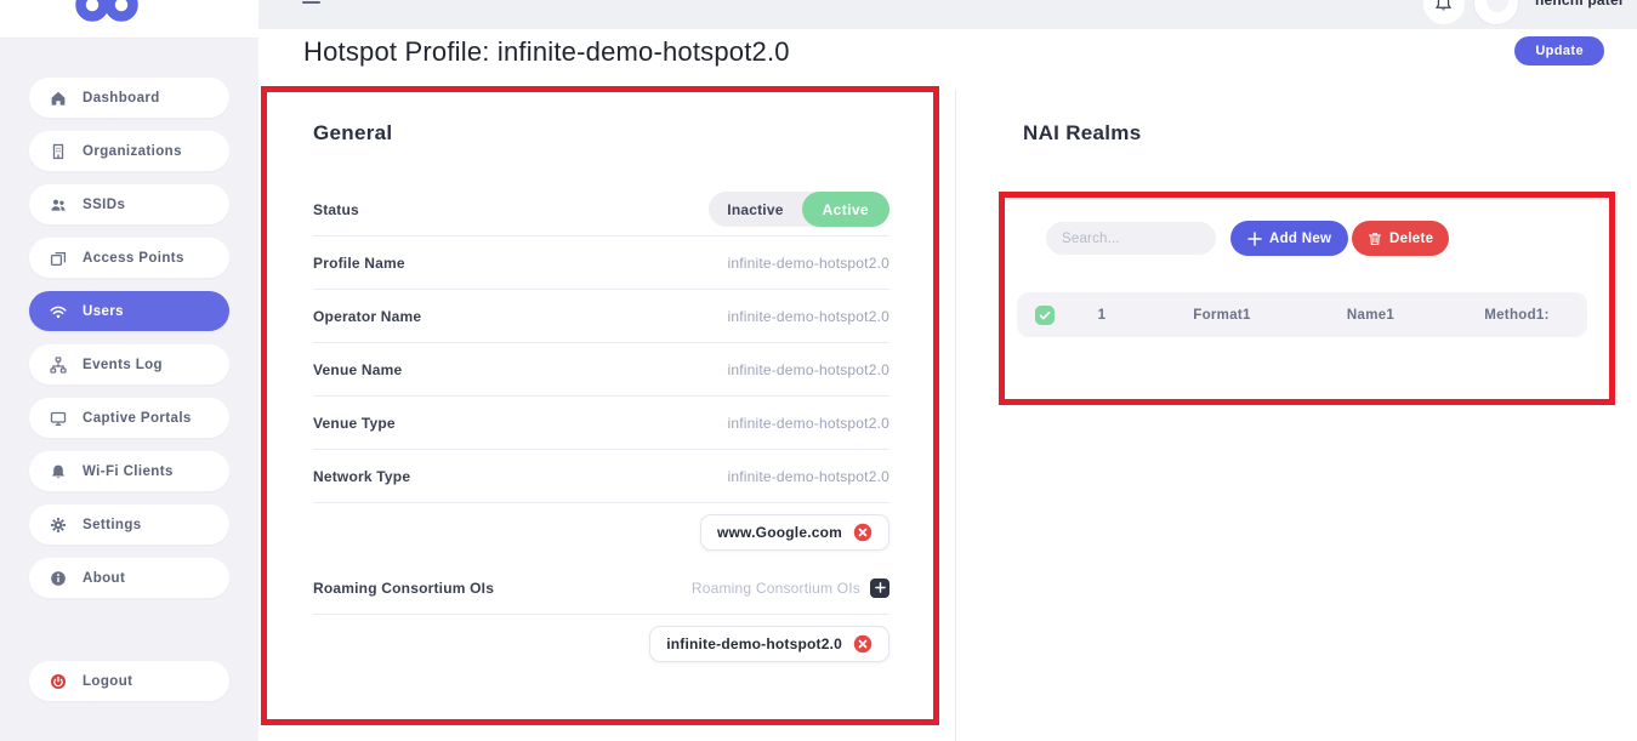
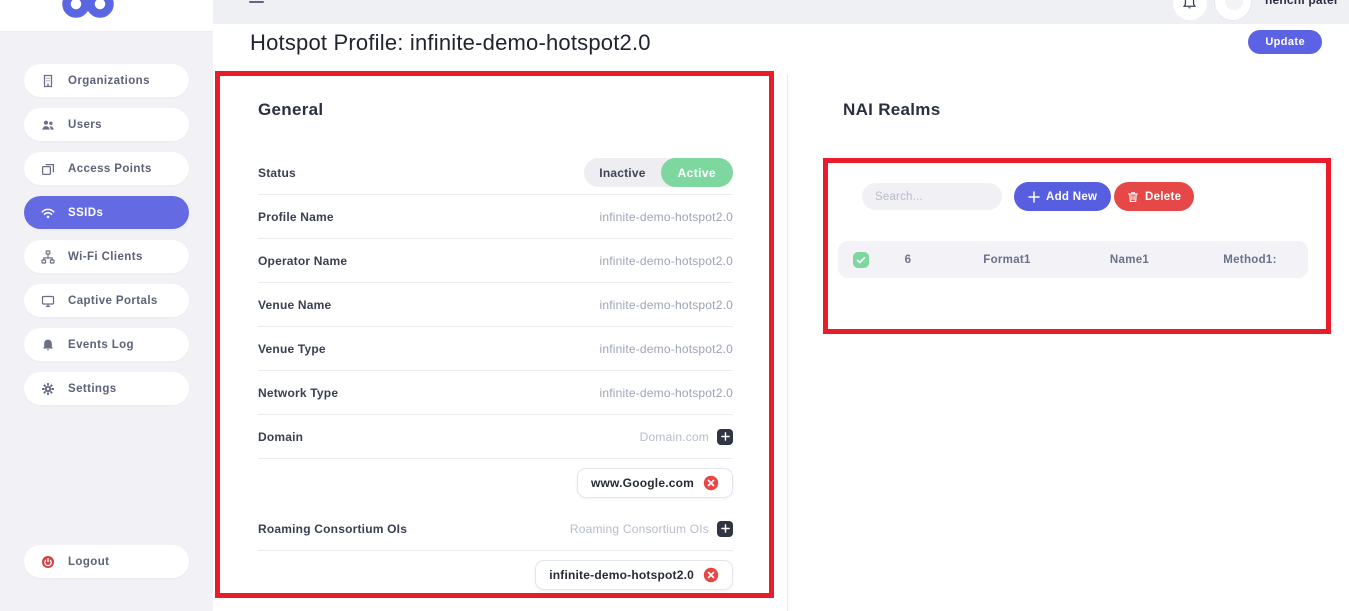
- Dashboard
  Organizations
- SSIDs
+ Users
  Access Points
- Users
+ SSIDs
- Events Log
+ Wi-Fi Clients
  Captive Portals
- Wi-Fi Clients
+ Events Log
  Settings
- About
  Logout
  nehchi patel
  Hotspot Profile: infinite-demo-hotspot2.0
  Update
  General
  Status
  Inactive
  Active
  Profile Name
  infinite-demo-hotspot2.0
  Operator Name
  infinite-demo-hotspot2.0
  Venue Name
  infinite-demo-hotspot2.0
  Venue Type
  infinite-demo-hotspot2.0
  Network Type
  infinite-demo-hotspot2.0
+ Domain
+ Domain.com
  www.Google.com
  Roaming Consortium OIs
  Roaming Consortium OIs
  infinite-demo-hotspot2.0
  NAI Realms
  Search...
  Add New
  Delete
- 1
+ 6
  Format1
  Name1
  Method1:
